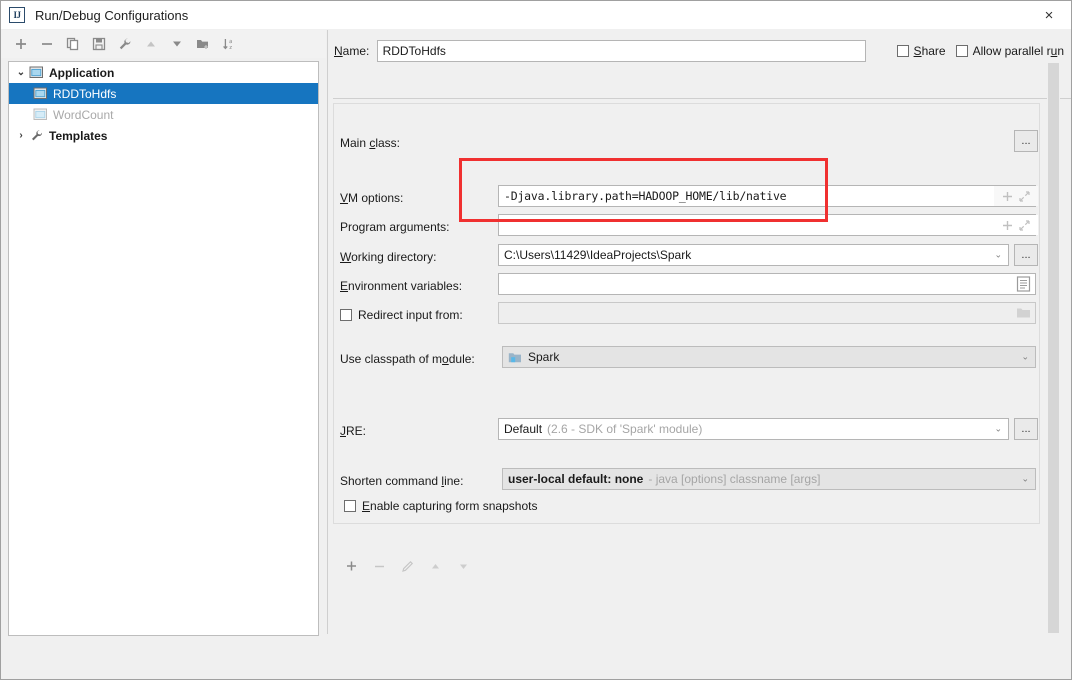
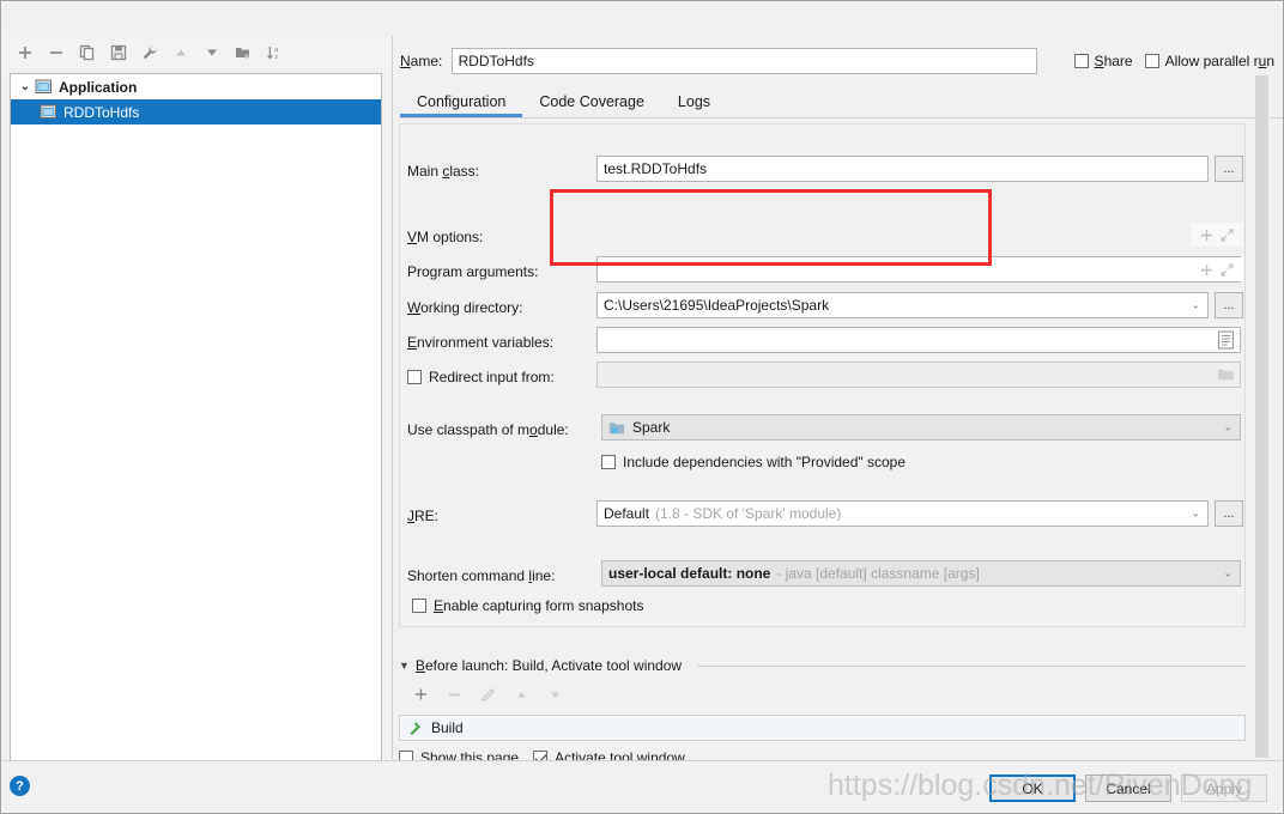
- IJ
- Run/Debug Configurations
- ×
  ⌄
  Application
  RDDToHdfs
- WordCount
- ›
- Templates
  Name:
  RDDToHdfs
  Share
  Allow parallel run
+ Configuration
+ Code Coverage
+ Logs
  Main class:
+ test.RDDToHdfs
  ...
  VM options:
- -Djava.library.path=HADOOP_HOME/lib/native
  Program arguments:
  Working directory:
- C:\Users\11429\IdeaProjects\Spark
+ C:\Users\21695\IdeaProjects\Spark
  ⌄
  ...
  Environment variables:
  Redirect input from:
  Use classpath of module:
  Spark
  ⌄
+ Include dependencies with "Provided" scope
  JRE:
  Default
- (2.6 - SDK of 'Spark' module)
+ (1.8 - SDK of 'Spark' module)
  ⌄
  ...
  Shorten command line:
  user-local default: none
- - java [options] classname [args]
+ - java [default] classname [args]
  ⌄
  Enable capturing form snapshots
+ ▼
+ Before launch: Build, Activate tool window
+ Build
+ Show this page
+ Activate tool window
+ ?
+ OK
+ Cancel
+ Apply
+ https://blog.csdn.net/RivenDong
